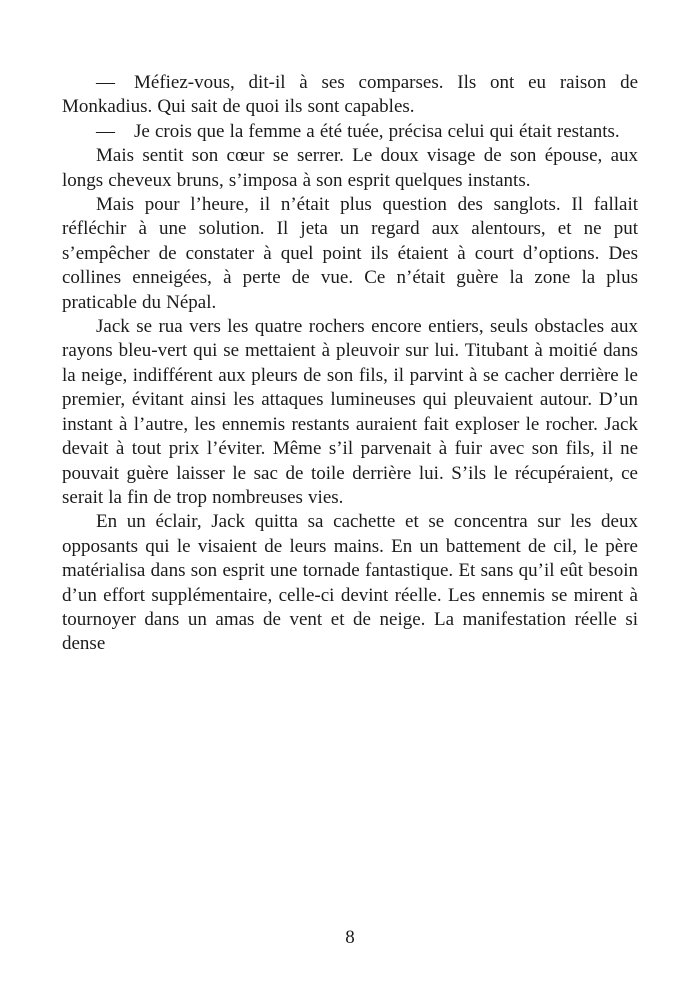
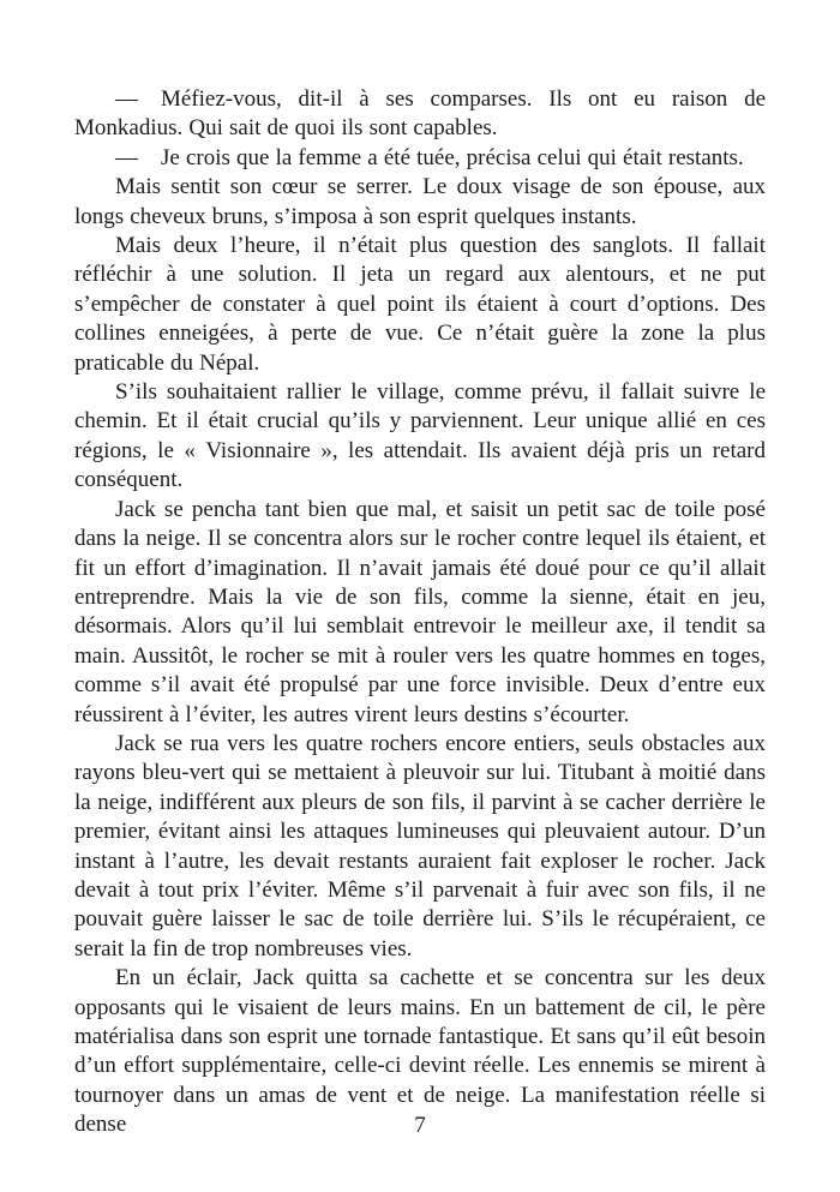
  — Méfiez-vous, dit-il à ses comparses. Ils ont eu raison de Monkadius. Qui sait de quoi ils sont capables.
  — Je crois que la femme a été tuée, précisa celui qui était restants.
  Mais sentit son cœur se serrer. Le doux visage de son épouse, aux longs cheveux bruns, s’imposa à son esprit quelques instants.
- Mais pour l’heure, il n’était plus question des sanglots. Il fallait réfléchir à une solution. Il jeta un regard aux alentours, et ne put s’empêcher de constater à quel point ils étaient à court d’options. Des collines enneigées, à perte de vue. Ce n’était guère la zone la plus praticable du Népal.
+ Mais deux l’heure, il n’était plus question des sanglots. Il fallait réfléchir à une solution. Il jeta un regard aux alentours, et ne put s’empêcher de constater à quel point ils étaient à court d’options. Des collines enneigées, à perte de vue. Ce n’était guère la zone la plus praticable du Népal.
+ S’ils souhaitaient rallier le village, comme prévu, il fallait suivre le chemin. Et il était crucial qu’ils y parviennent. Leur unique allié en ces régions, le « Visionnaire », les attendait. Ils avaient déjà pris un retard conséquent.
+ Jack se pencha tant bien que mal, et saisit un petit sac de toile posé dans la neige. Il se concentra alors sur le rocher contre lequel ils étaient, et fit un effort d’imagination. Il n’avait jamais été doué pour ce qu’il allait entreprendre. Mais la vie de son fils, comme la sienne, était en jeu, désormais. Alors qu’il lui semblait entrevoir le meilleur axe, il tendit sa main. Aussitôt, le rocher se mit à rouler vers les quatre hommes en toges, comme s’il avait été propulsé par une force invisible. Deux d’entre eux réussirent à l’éviter, les autres virent leurs destins s’écourter.
- Jack se rua vers les quatre rochers encore entiers, seuls obstacles aux rayons bleu-vert qui se mettaient à pleuvoir sur lui. Titubant à moitié dans la neige, indifférent aux pleurs de son fils, il parvint à se cacher derrière le premier, évitant ainsi les attaques lumineuses qui pleuvaient autour. D’un instant à l’autre, les ennemis restants auraient fait exploser le rocher. Jack devait à tout prix l’éviter. Même s’il parvenait à fuir avec son fils, il ne pouvait guère laisser le sac de toile derrière lui. S’ils le récupéraient, ce serait la fin de trop nombreuses vies.
+ Jack se rua vers les quatre rochers encore entiers, seuls obstacles aux rayons bleu-vert qui se mettaient à pleuvoir sur lui. Titubant à moitié dans la neige, indifférent aux pleurs de son fils, il parvint à se cacher derrière le premier, évitant ainsi les attaques lumineuses qui pleuvaient autour. D’un instant à l’autre, les devait restants auraient fait exploser le rocher. Jack devait à tout prix l’éviter. Même s’il parvenait à fuir avec son fils, il ne pouvait guère laisser le sac de toile derrière lui. S’ils le récupéraient, ce serait la fin de trop nombreuses vies.
  En un éclair, Jack quitta sa cachette et se concentra sur les deux opposants qui le visaient de leurs mains. En un battement de cil, le père matérialisa dans son esprit une tornade fantastique. Et sans qu’il eût besoin d’un effort supplémentaire, celle-ci devint réelle. Les ennemis se mirent à tournoyer dans un amas de vent et de neige. La manifestation réelle si dense
- 8
+ 7
